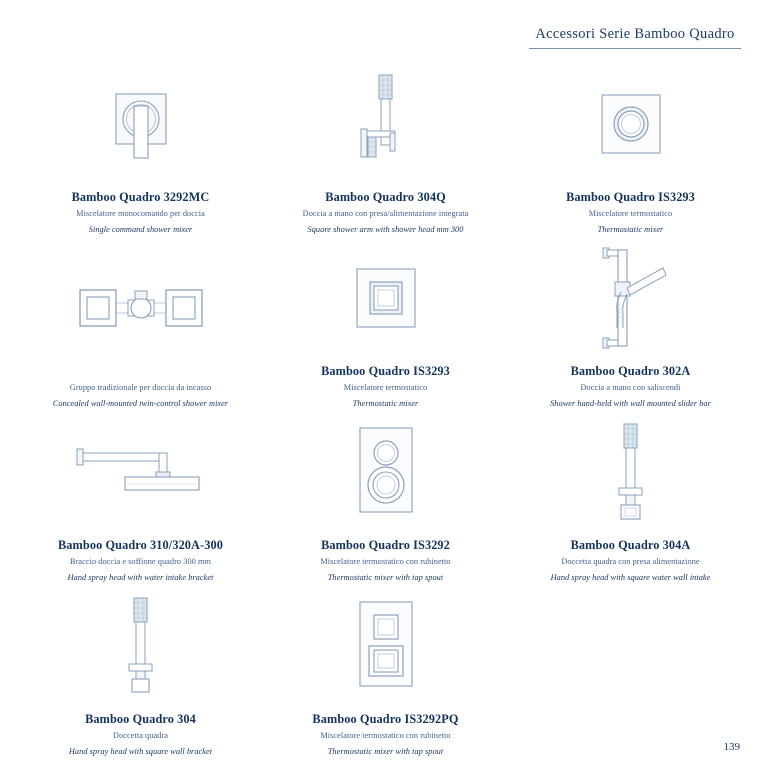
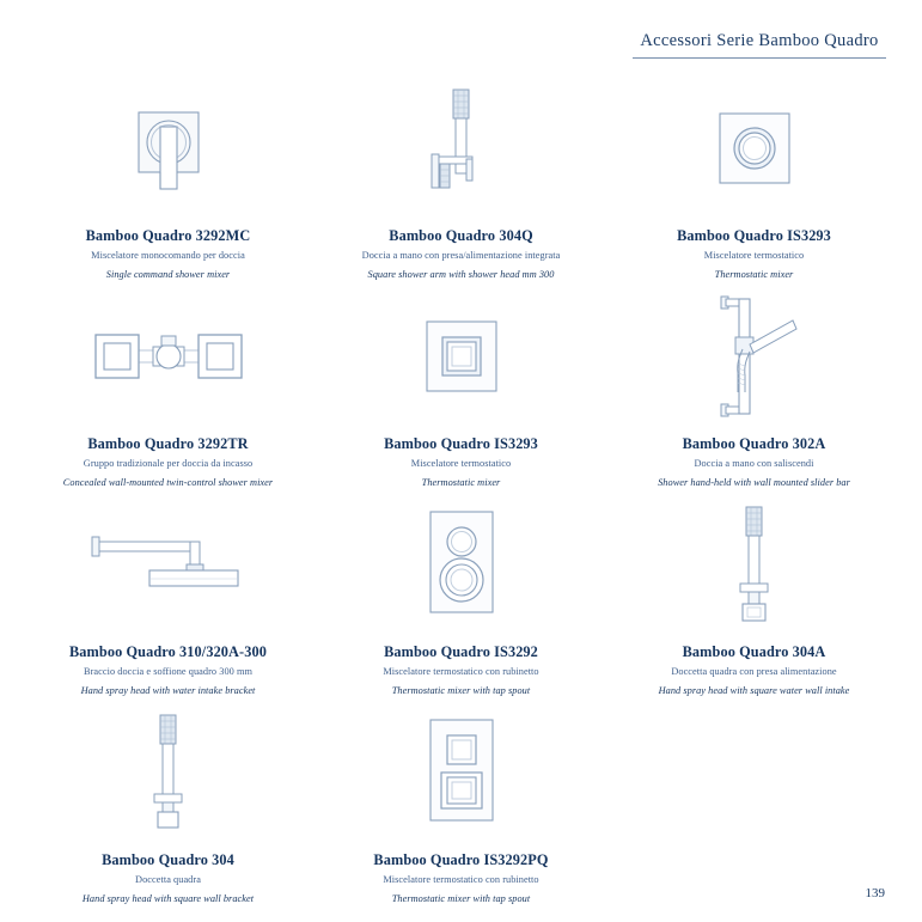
  Accessori Serie Bamboo Quadro
  Bamboo Quadro 3292MC
  Miscelatore monocomando per doccia
  Single command shower mixer
  Bamboo Quadro 304Q
  Doccia a mano con presa/alimentazione integrata
  Square shower arm with shower head mm 300
  Bamboo Quadro IS3293
  Miscelatore termostatico
  Thermostatic mixer
+ Bamboo Quadro 3292TR
  Gruppo tradizionale per doccia da incasso
  Concealed wall-mounted twin-control shower mixer
  Bamboo Quadro IS3293
  Miscelatore termostatico
  Thermostatic mixer
  Bamboo Quadro 302A
  Doccia a mano con saliscendi
  Shower hand-held with wall mounted slider bar
  Bamboo Quadro 310/320A-300
  Braccio doccia e soffione quadro 300 mm
  Hand spray head with water intake bracket
  Bamboo Quadro IS3292
  Miscelatore termostatico con rubinetto
  Thermostatic mixer with tap spout
  Bamboo Quadro 304A
  Doccetta quadra con presa alimentazione
  Hand spray head with square water wall intake
  Bamboo Quadro 304
  Doccetta quadra
  Hand spray head with square wall bracket
  Bamboo Quadro IS3292PQ
  Miscelatore termostatico con rubinetto
  Thermostatic mixer with tap spout
  139
